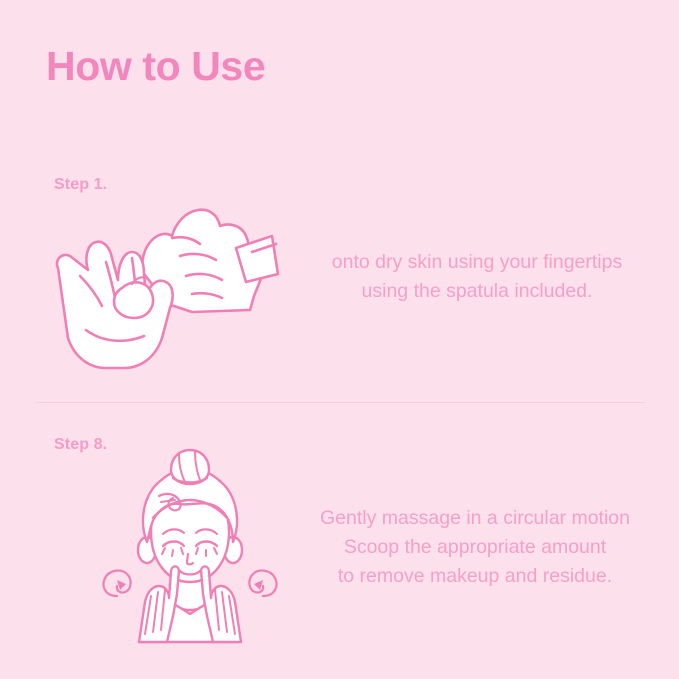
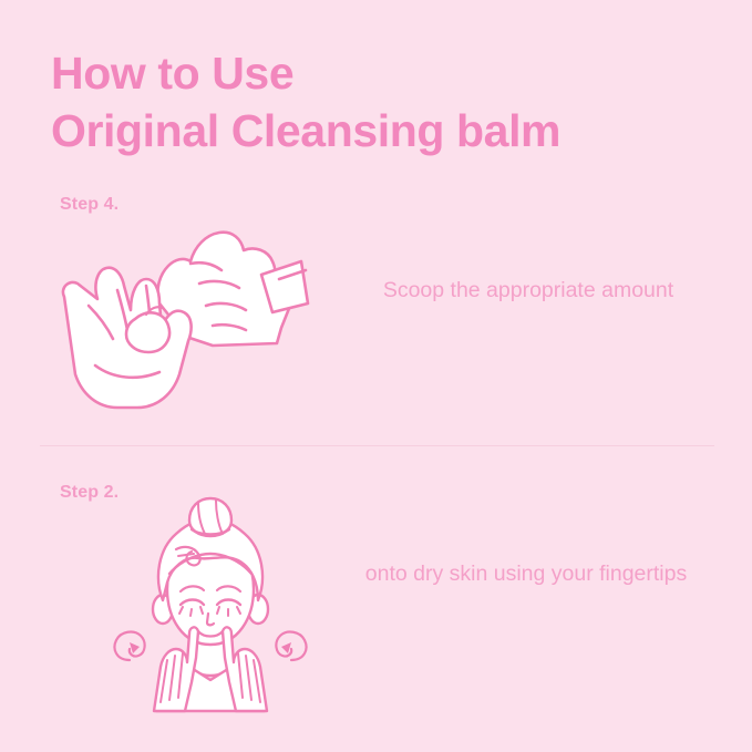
  How to Use
+ Original Cleansing balm
- Step 1.
+ Step 4.
- onto dry skin using your fingertips
+ Scoop the appropriate amount
- using the spatula included.
- Step 8.
+ Step 2.
- Gently massage in a circular motion
- Scoop the appropriate amount
+ onto dry skin using your fingertips
- to remove makeup and residue.
